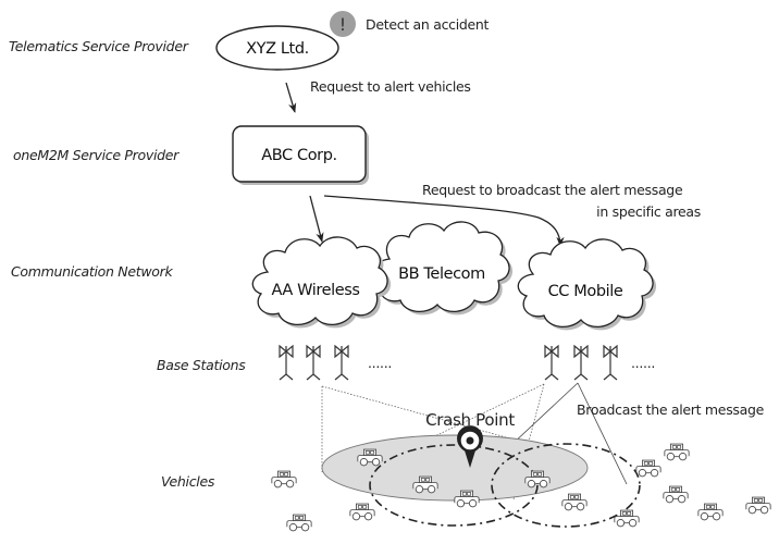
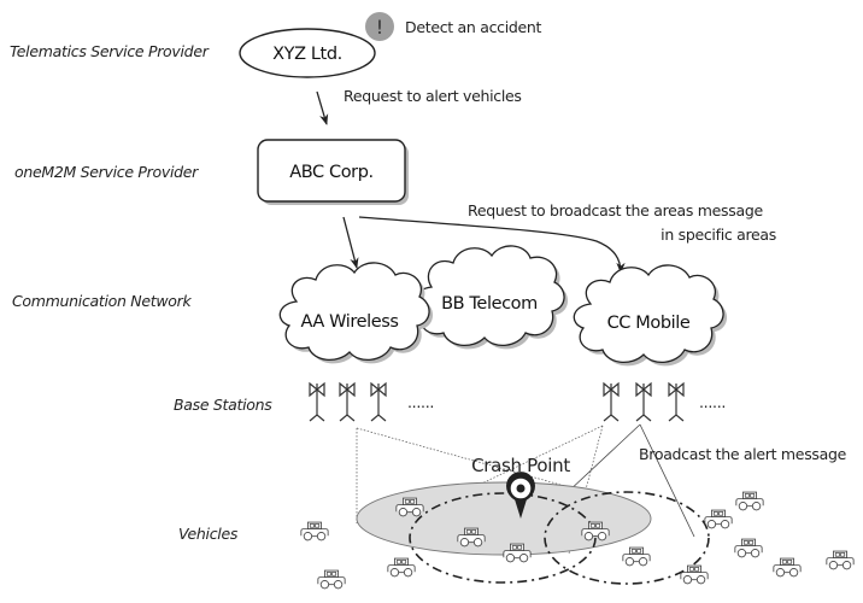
  Telematics Service Provider
  oneM2M Service Provider
  Communication Network
  Base Stations
  Vehicles
  XYZ Ltd.
  !
  Detect an accident
  Request to alert vehicles
  ABC Corp.
- Request to broadcast the alert message
+ Request to broadcast the areas message
  in specific areas
  BB Telecom
  AA Wireless
  CC Mobile
  ......
  ......
  Crash Point
  Broadcast the alert message
